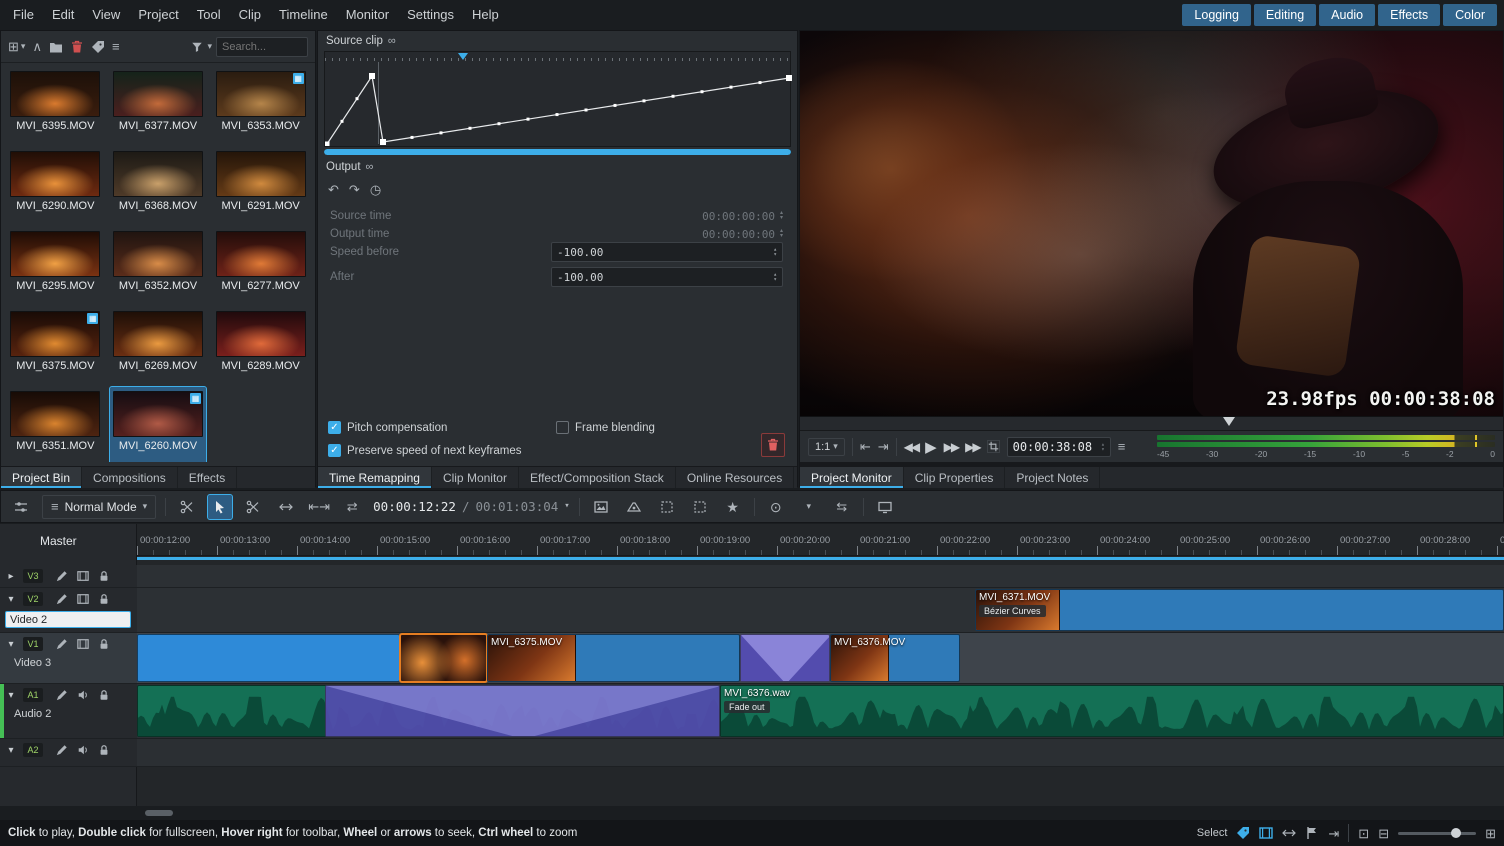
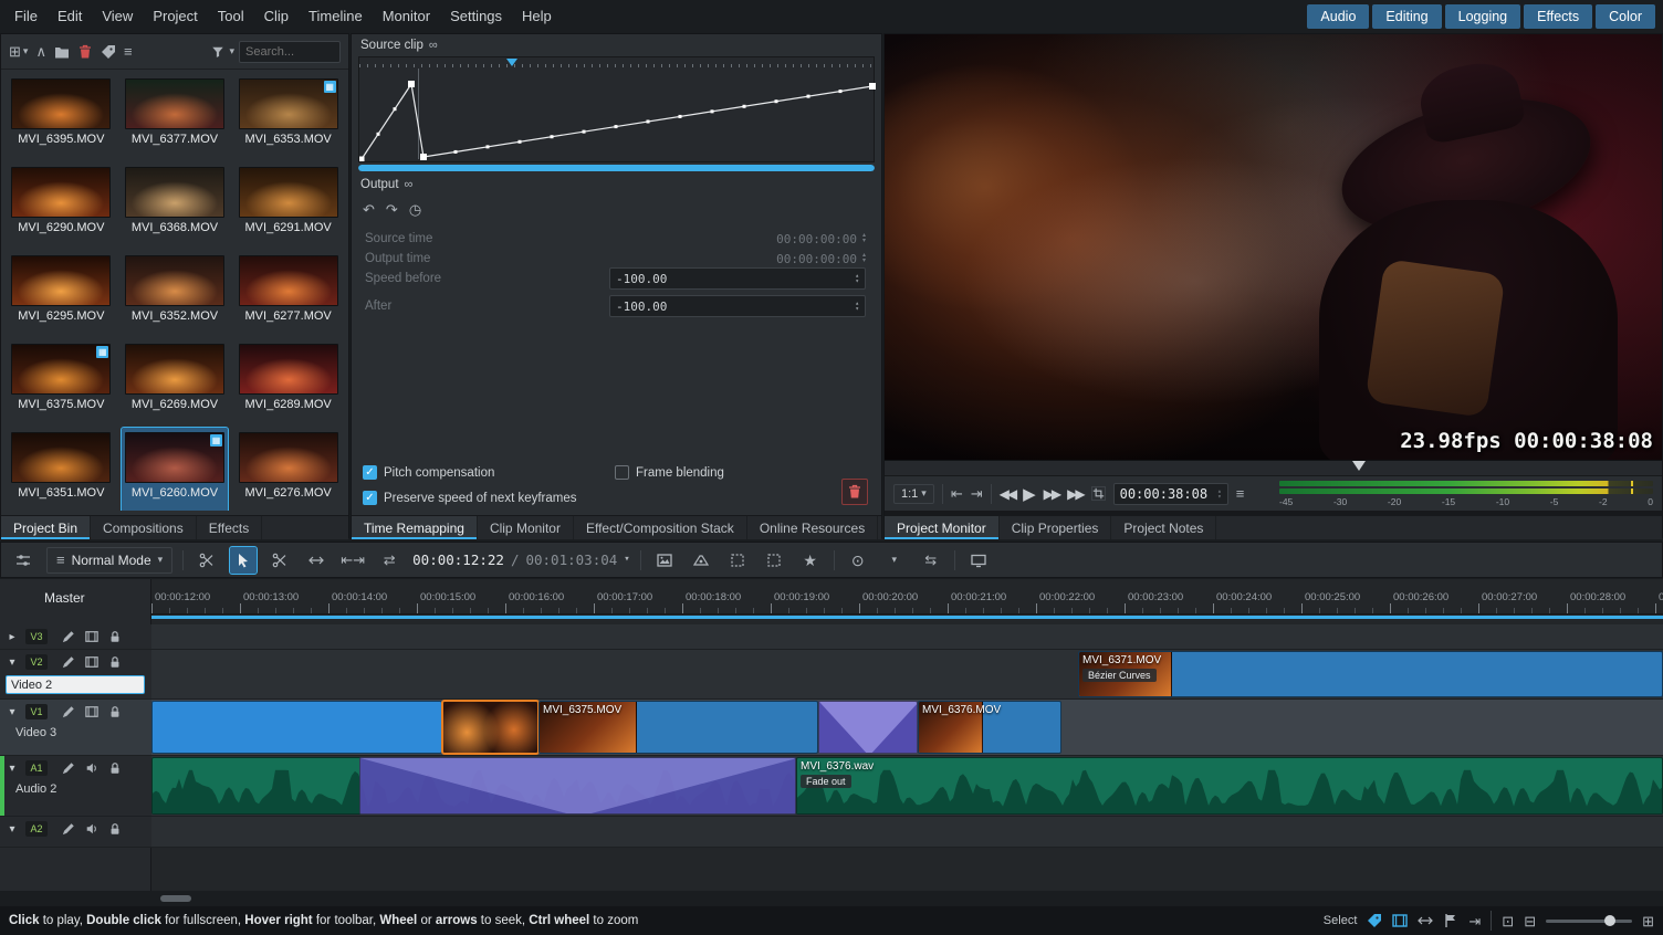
  File Edit View Project Tool Clip Timeline Monitor Settings Help
- Logging
+ Audio
  Editing
- Audio
+ Logging
  Effects
  Color
  ⊞
  ▾
  ∧
  ≡
  ▾
  Search...
  MVI_6395.MOV
  MVI_6377.MOV
  ▦
  MVI_6353.MOV
  MVI_6290.MOV
  MVI_6368.MOV
  MVI_6291.MOV
  MVI_6295.MOV
  MVI_6352.MOV
  MVI_6277.MOV
  ▦
  MVI_6375.MOV
  MVI_6269.MOV
  MVI_6289.MOV
  MVI_6351.MOV
  ▦
  MVI_6260.MOV
+ MVI_6276.MOV
  Project Bin
  Compositions
  Effects
  Source clip
  ∞
  Output
  ∞
  ↶
  ↷
  ◷
  Source time
  00:00:00:00
  Output time
  00:00:00:00
  Speed before
  -100.00
  After
  -100.00
  ✓
  Pitch compensation
  Frame blending
  ✓
  Preserve speed of next keyframes
  Time Remapping
  Clip Monitor
  Effect/Composition Stack
  Online Resources
  23.98fps 00:00:38:08
  1:1
  ▾
  ⇤
  ⇥
  ◀◀
  ▶
  ▶▶
  ▶▶
  00:00:38:08
  ≡
  -45
  -30
  -20
  -15
  -10
  -5
  -2
  0
  Project Monitor
  Clip Properties
  Project Notes
  ≡
  Normal Mode
  ▾
  ⇤⇥
  ⇄
  00:00:12:22
  /
  00:01:03:04
  ▾
  ★
  ⊙
  ▾
  ⇆
  Master
  ▸
  V3
  ▾
  V2
  Video 2
  ▾
  V1
  Video 3
  ▾
  A1
  Audio 2
  ▾
  A2
  00:00:12:00
  00:00:13:00
  00:00:14:00
  00:00:15:00
  00:00:16:00
  00:00:17:00
  00:00:18:00
  00:00:19:00
  00:00:20:00
  00:00:21:00
  00:00:22:00
  00:00:23:00
  00:00:24:00
  00:00:25:00
  00:00:26:00
  00:00:27:00
  00:00:28:00
  MVI_6371.MOV
  Bézier Curves
  MVI_6375.MOV
  MVI_6376.MOV
  MVI_6376.wav
  Fade out
  Click to play, Double click for fullscreen, Hover right for toolbar, Wheel or arrows to seek, Ctrl wheel to zoom
  Select
  ⇥
  ⊡
  ⊟
  ⊞
